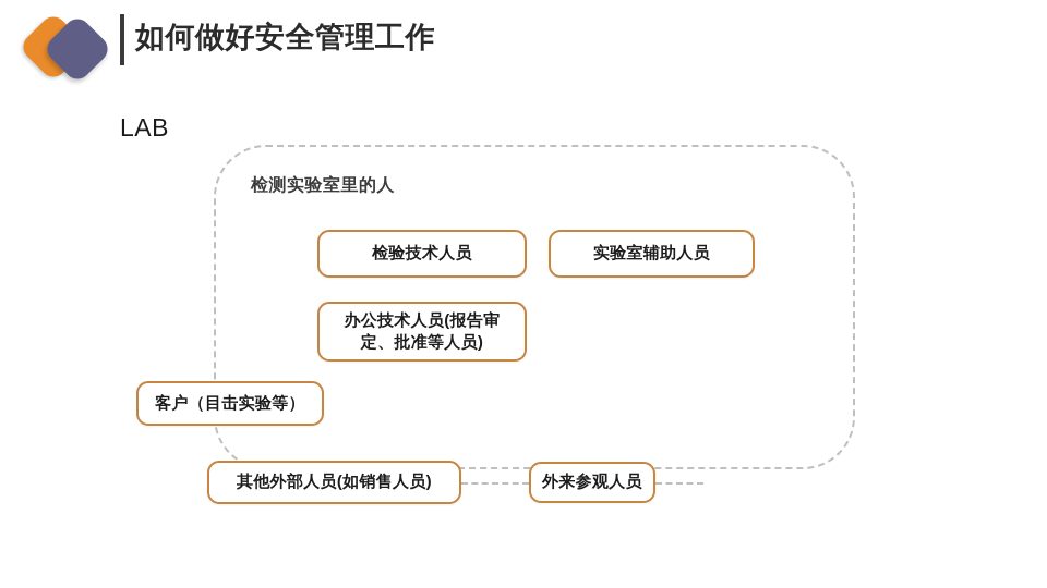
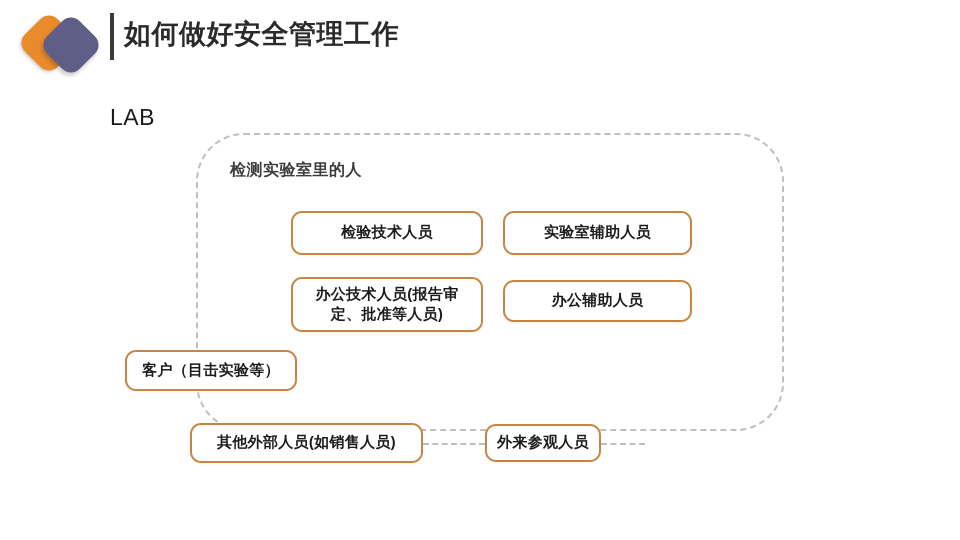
  如何做好安全管理工作
  LAB
  检测实验室里的人
  检验技术人员
  实验室辅助人员
  办公技术人员(报告审
  定、批准等人员)
+ 办公辅助人员
  客户（目击实验等）
  其他外部人员(如销售人员)
  外来参观人员
